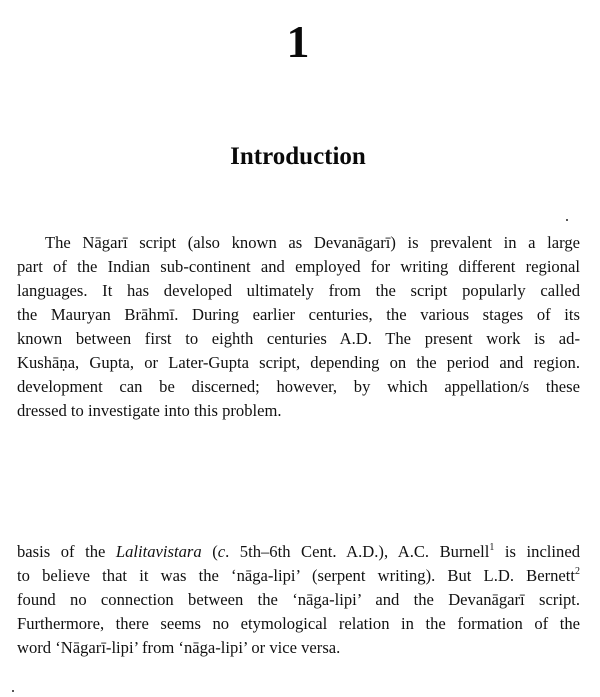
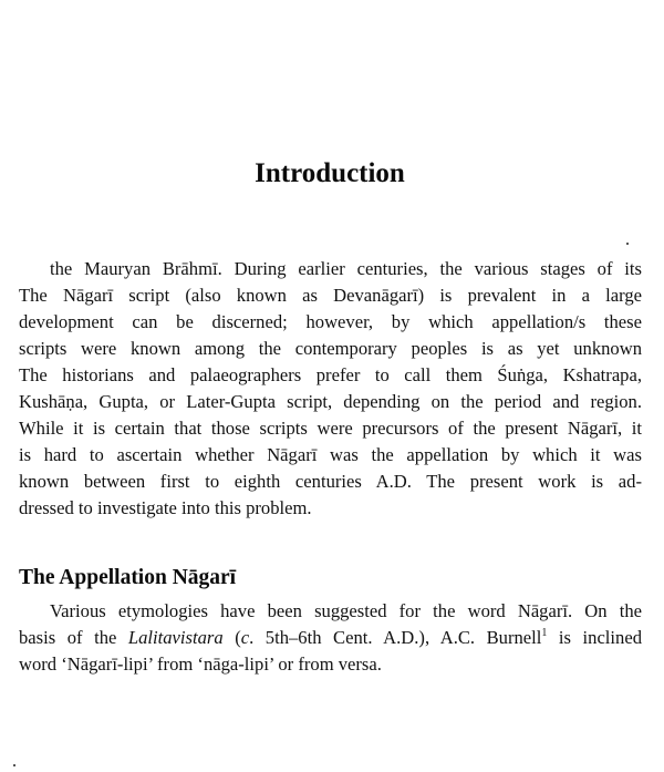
- 1
  Introduction
- The Nāgarī script (also known as Devanāgarī) is prevalent in a large
+ the Mauryan Brāhmī. During earlier centuries, the various stages of its
- part of the Indian sub-continent and employed for writing different regional
- languages. It has developed ultimately from the script popularly called
- the Mauryan Brāhmī. During earlier centuries, the various stages of its
+ The Nāgarī script (also known as Devanāgarī) is prevalent in a large
- known between first to eighth centuries A.D. The present work is ad-
+ development can be discerned; however, by which appellation/s these
+ scripts were known among the contemporary peoples is as yet unknown
+ The historians and palaeographers prefer to call them Śuṅga, Kshatrapa,
  Kushāṇa, Gupta, or Later-Gupta script, depending on the period and region.
+ While it is certain that those scripts were precursors of the present Nāgarī, it
+ is hard to ascertain whether Nāgarī was the appellation by which it was
- development can be discerned; however, by which appellation/s these
+ known between first to eighth centuries A.D. The present work is ad-
  dressed to investigate into this problem.
+ The Appellation Nāgarī
+ Various etymologies have been suggested for the word Nāgarī. On the
  basis of the Lalitavistara (c. 5th–6th Cent. A.D.), A.C. Burnell1 is inclined
- to believe that it was the ‘nāga-lipi’ (serpent writing). But L.D. Bernett2
- found no connection between the ‘nāga-lipi’ and the Devanāgarī script.
- Furthermore, there seems no etymological relation in the formation of the
- word ‘Nāgarī-lipi’ from ‘nāga-lipi’ or vice versa.
+ word ‘Nāgarī-lipi’ from ‘nāga-lipi’ or from versa.
